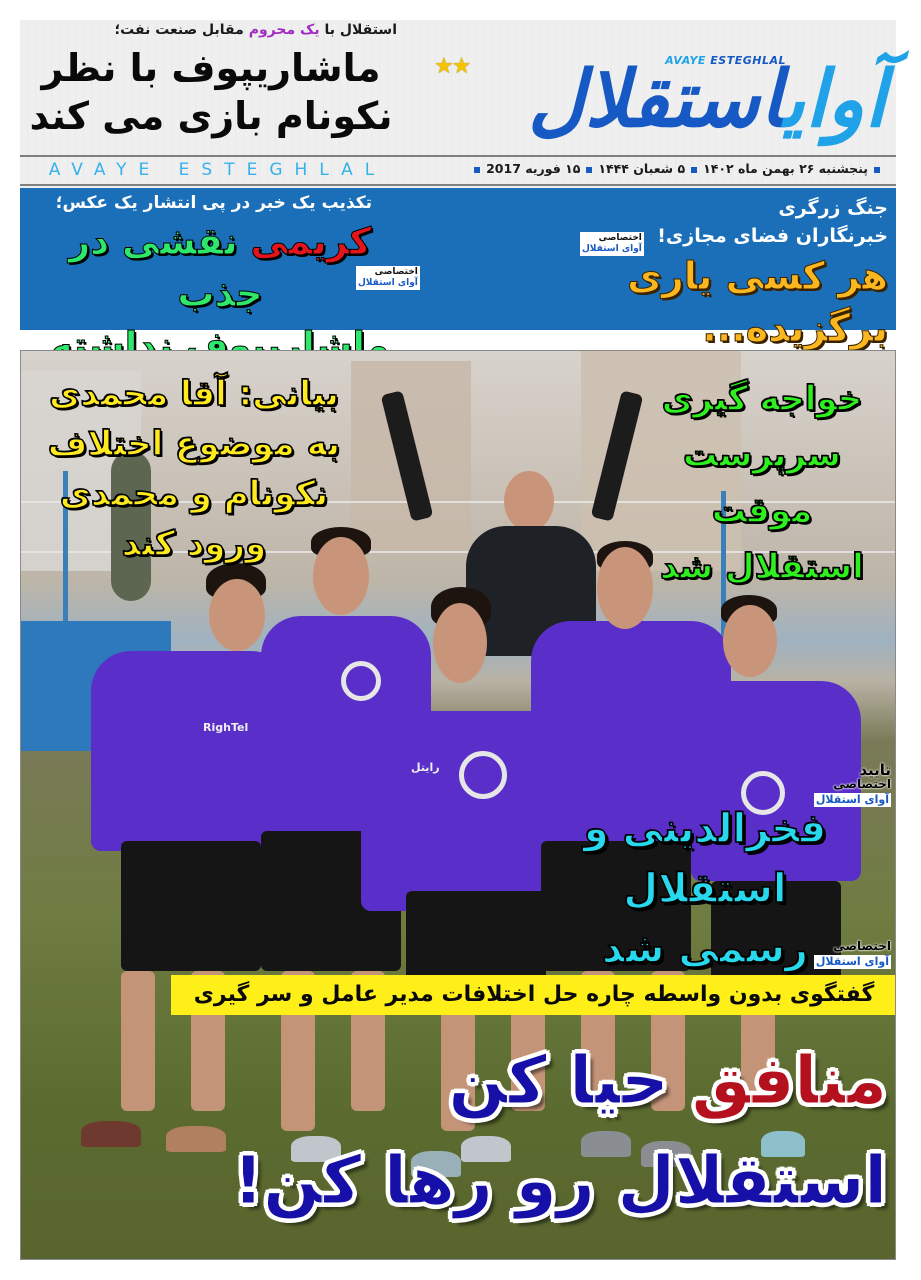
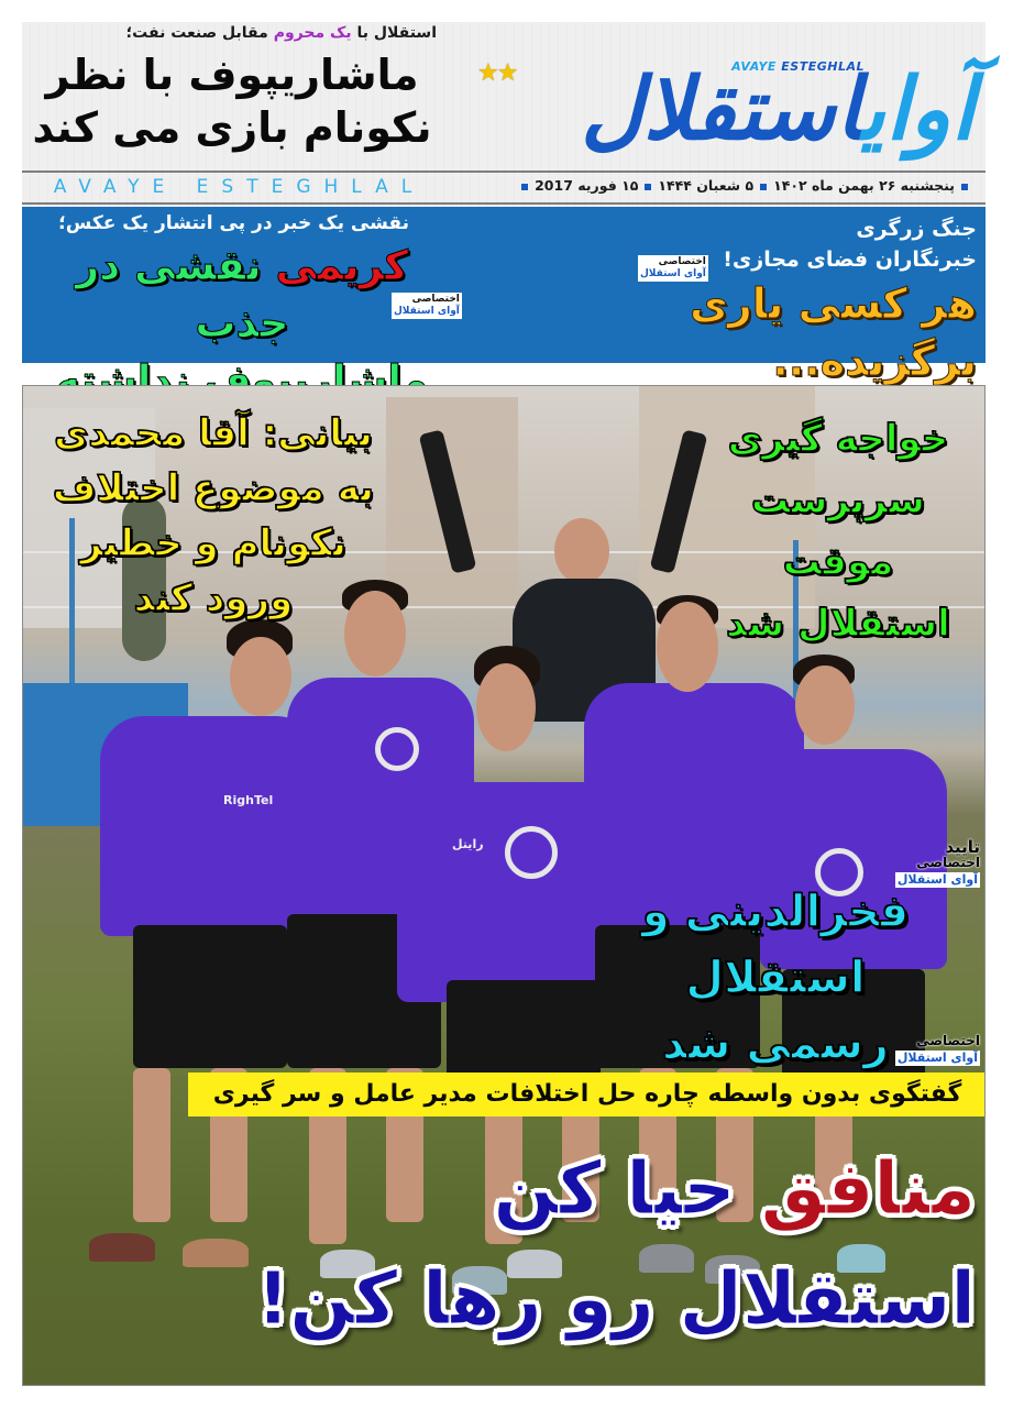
  ★★
  AVAYE ESTEGHLAL
  آوایاستقلال
  استقلال با یک محروم مقابل صنعت نفت؛
  ماشاریپوف با نظر
  نکونام بازی می کند
  AVAYE ESTEGHLAL
  پنجشنبه ۲۶ بهمن ماه ۱۴۰۲۵ شعبان ۱۴۴۴۱۵ فوریه 2017
  جنگ زرگری
  خبرنگاران فضای مجازی!
  هر کسی یاری برگزیده...
  اختصاصی
  آوای استقلال
- تکذیب یک خبر در پی انتشار یک عکس؛
+ نقشی یک خبر در پی انتشار یک عکس؛
  کریمی نقشی در جذب
  ماشاریپوف نداشته
  اختصاصی
  آوای استقلال
  RighTel
  رایتل
  بیانی: آقا محمدی
  به موضوع اختلاف
- نکونام و محمدی ورود کند
+ نکونام و خطیر ورود کند
  خواجه گیری
  سرپرست موقت
  استقلال شد
  تایید
  اختصاصی
  آوای استقلال
  فخرالدینی و استقلال
  رسمی شد
  اختصاصی
  آوای استقلال
  گفتگوی بدون واسطه چاره حل اختلافات مدیر عامل و سر گیری
  منافق حیا کن
  استقلال رو رها کن!
